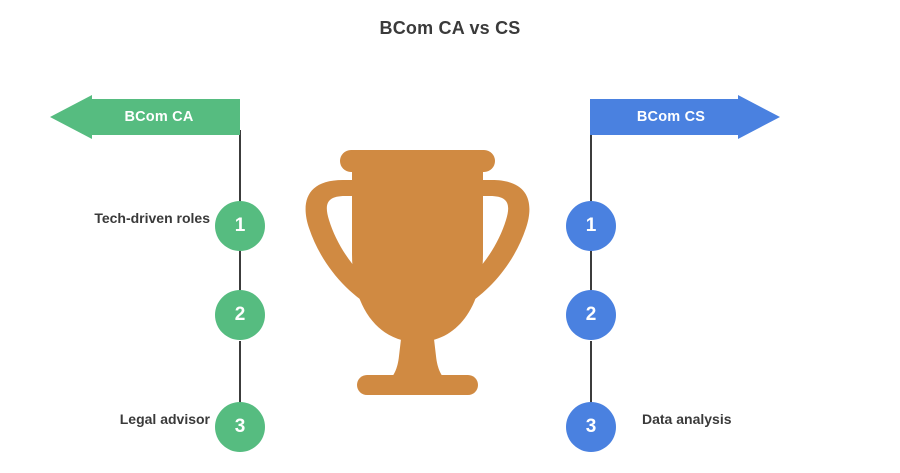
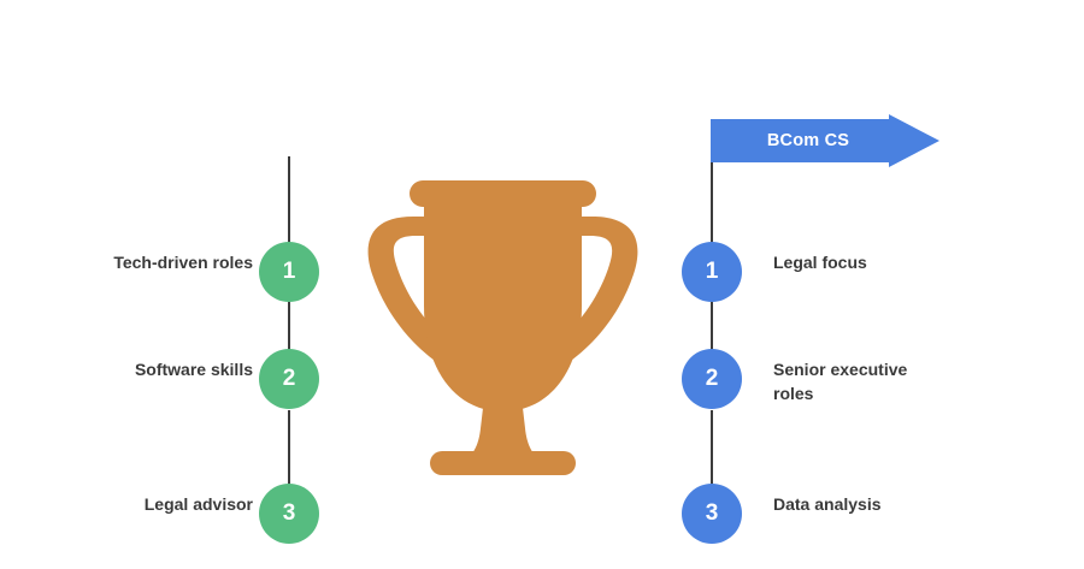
- BCom CA vs CS
- BCom CA
  BCom CS
  1
  2
  3
  1
  2
  3
  Tech-driven roles
+ Software skills
  Legal advisor
+ Legal focus
+ Senior executive roles
  Data analysis
